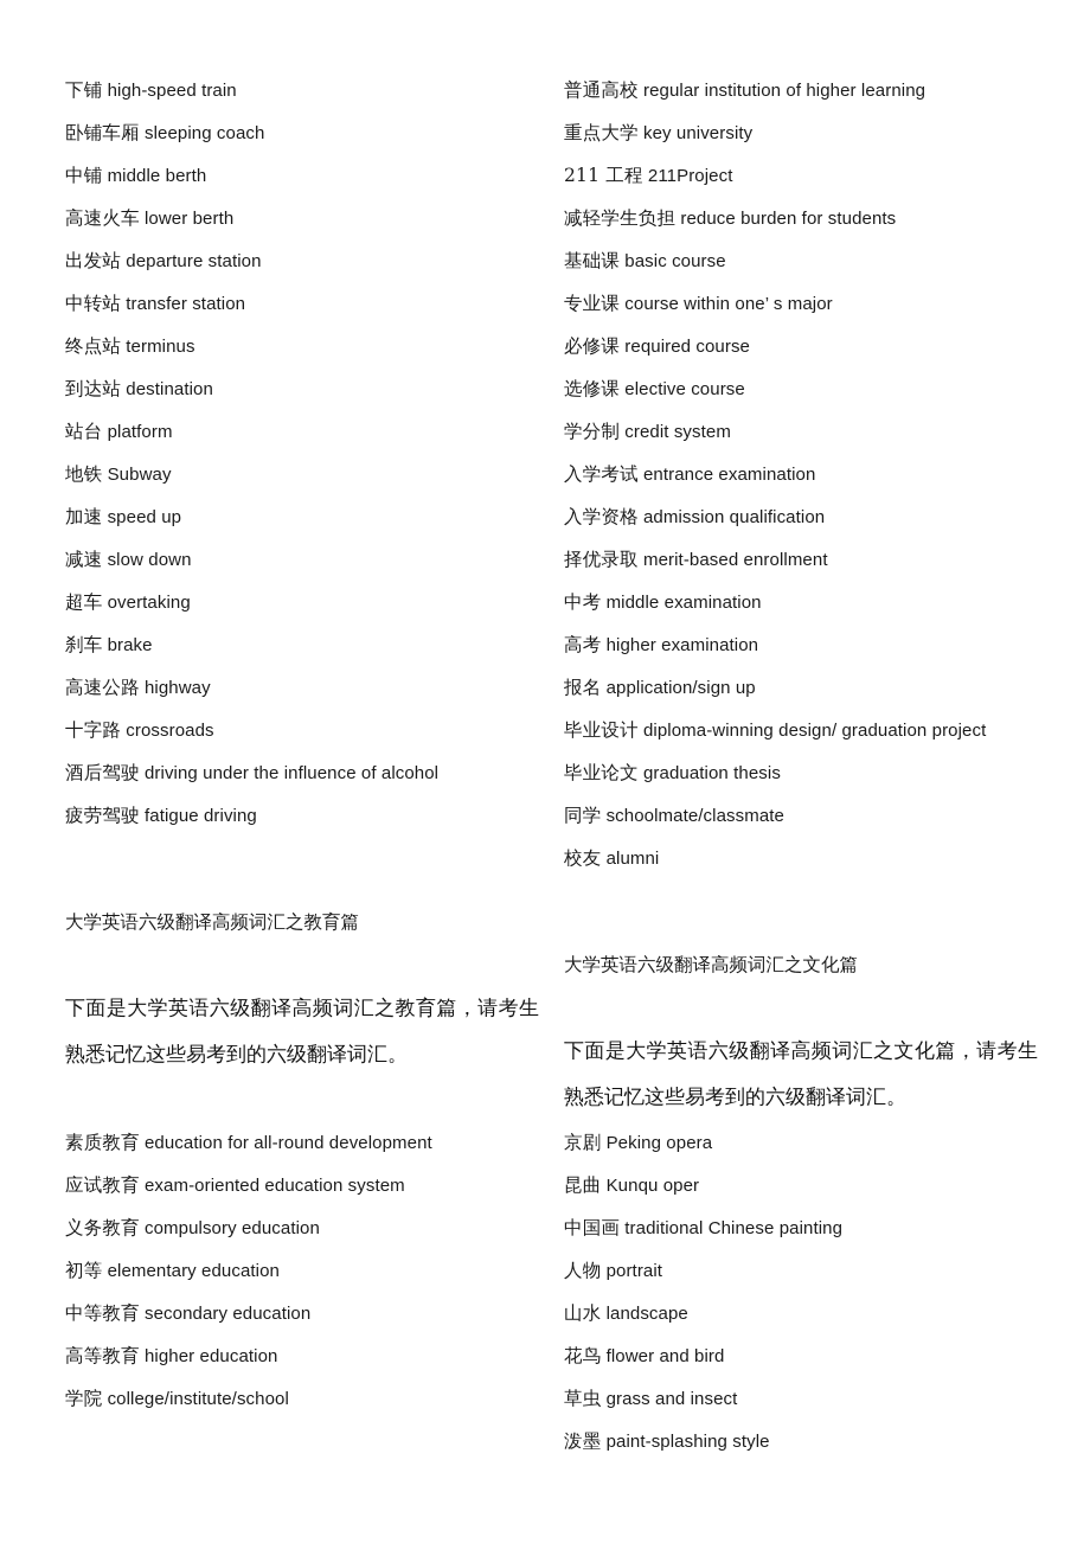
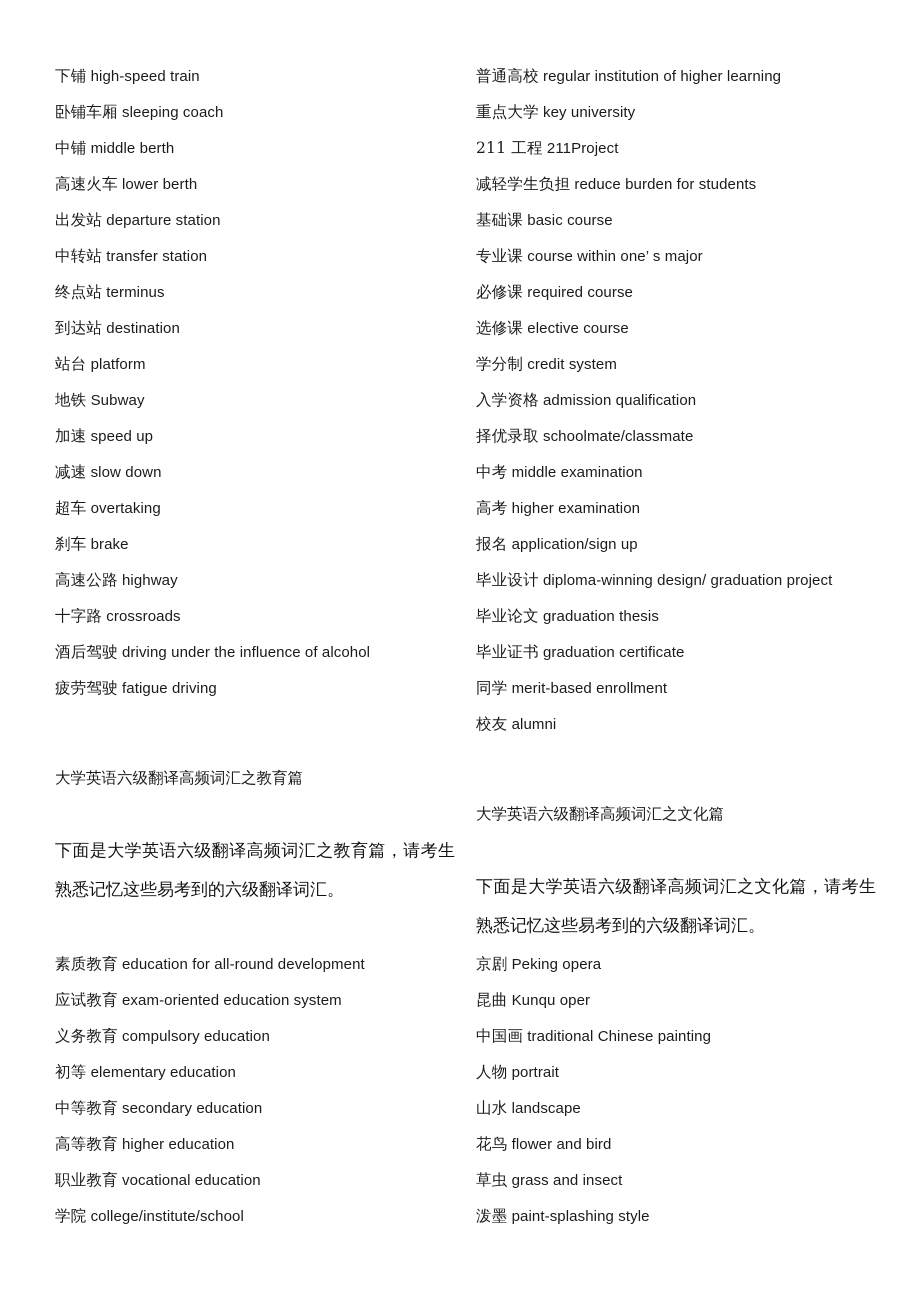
  下铺 high-speed train
  卧铺车厢 sleeping coach
  中铺 middle berth
  高速火车 lower berth
  出发站 departure station
  中转站 transfer station
  终点站 terminus
  到达站 destination
  站台 platform
  地铁 Subway
  加速 speed up
  减速 slow down
  超车 overtaking
  刹车 brake
  高速公路 highway
  十字路 crossroads
  酒后驾驶 driving under the influence of alcohol
  疲劳驾驶 fatigue driving
  大学英语六级翻译高频词汇之教育篇
  下面是大学英语六级翻译高频词汇之教育篇，请考生熟悉记忆这些易考到的六级翻译词汇。
  素质教育 education for all-round development
  应试教育 exam-oriented education system
  义务教育 compulsory education
  初等 elementary education
  中等教育 secondary education
  高等教育 higher education
+ 职业教育 vocational education
  学院 college/institute/school
  普通高校 regular institution of higher learning
  重点大学 key university
  211 工程 211Project
  减轻学生负担 reduce burden for students
  基础课 basic course
  专业课 course within one’ s major
  必修课 required course
  选修课 elective course
  学分制 credit system
- 入学考试 entrance examination
  入学资格 admission qualification
- 择优录取 merit-based enrollment
+ 择优录取 schoolmate/classmate
  中考 middle examination
  高考 higher examination
  报名 application/sign up
  毕业设计 diploma-winning design/ graduation project
  毕业论文 graduation thesis
+ 毕业证书 graduation certificate
- 同学 schoolmate/classmate
+ 同学 merit-based enrollment
  校友 alumni
  大学英语六级翻译高频词汇之文化篇
  下面是大学英语六级翻译高频词汇之文化篇，请考生熟悉记忆这些易考到的六级翻译词汇。
  京剧 Peking opera
  昆曲 Kunqu oper
  中国画 traditional Chinese painting
  人物 portrait
  山水 landscape
  花鸟 flower and bird
  草虫 grass and insect
  泼墨 paint-splashing style
